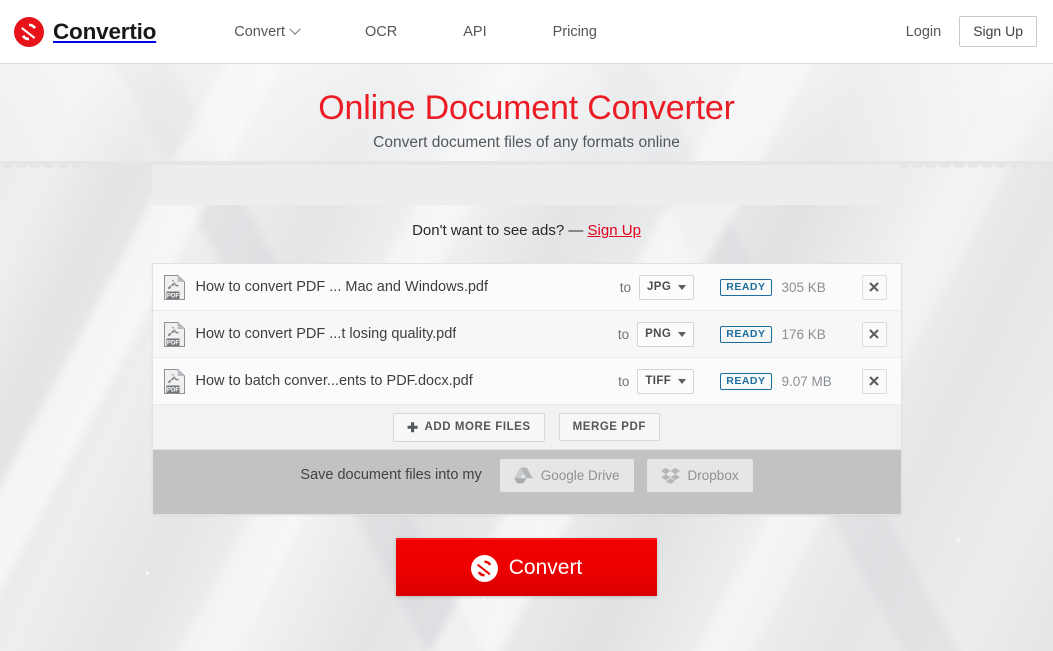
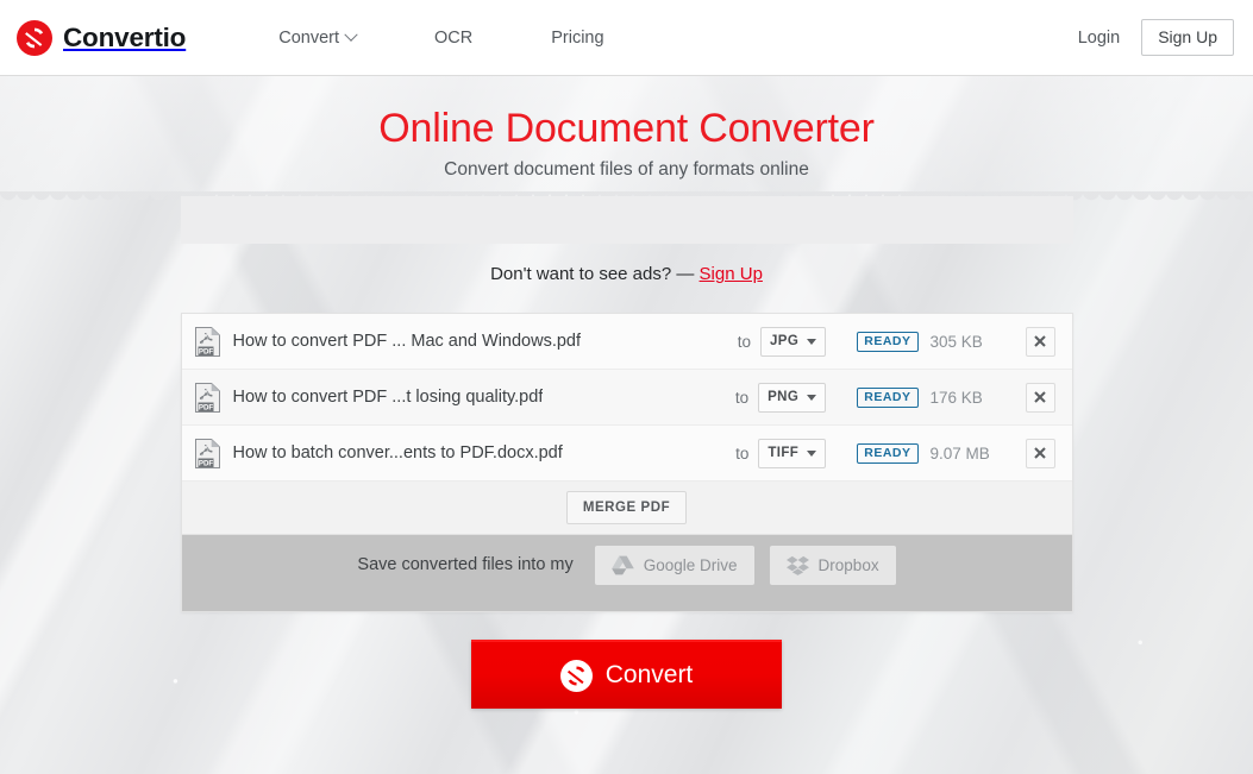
  Convertio
  Convert
  OCR
- API
  Pricing
  Login
  Sign Up
  Online Document Converter
  Convert document files of any formats online
  Don't want to see ads? — Sign Up
  How to convert PDF ... Mac and Windows.pdf
  to
  JPG
  READY
  305 KB
  How to convert PDF ...t losing quality.pdf
  to
  PNG
  READY
  176 KB
  How to batch conver...ents to PDF.docx.pdf
  to
  TIFF
  READY
  9.07 MB
- ✚
- ADD MORE FILES
  MERGE PDF
- Save document files into my
+ Save converted files into my
  Google Drive
  Dropbox
  Convert
